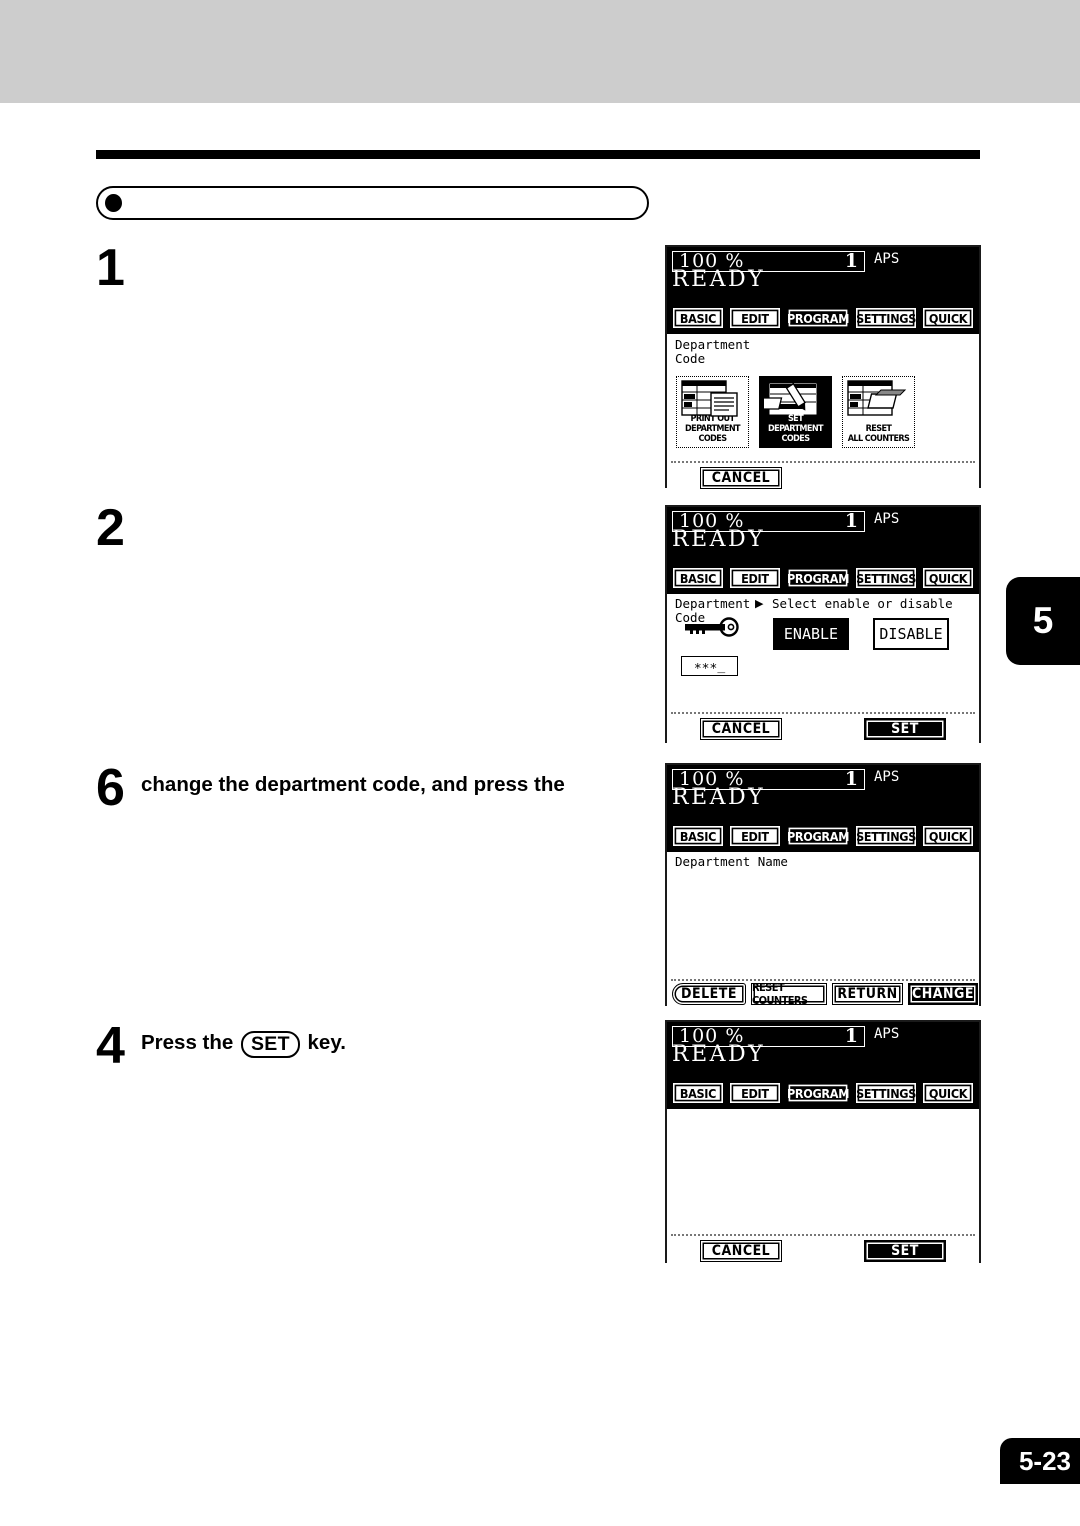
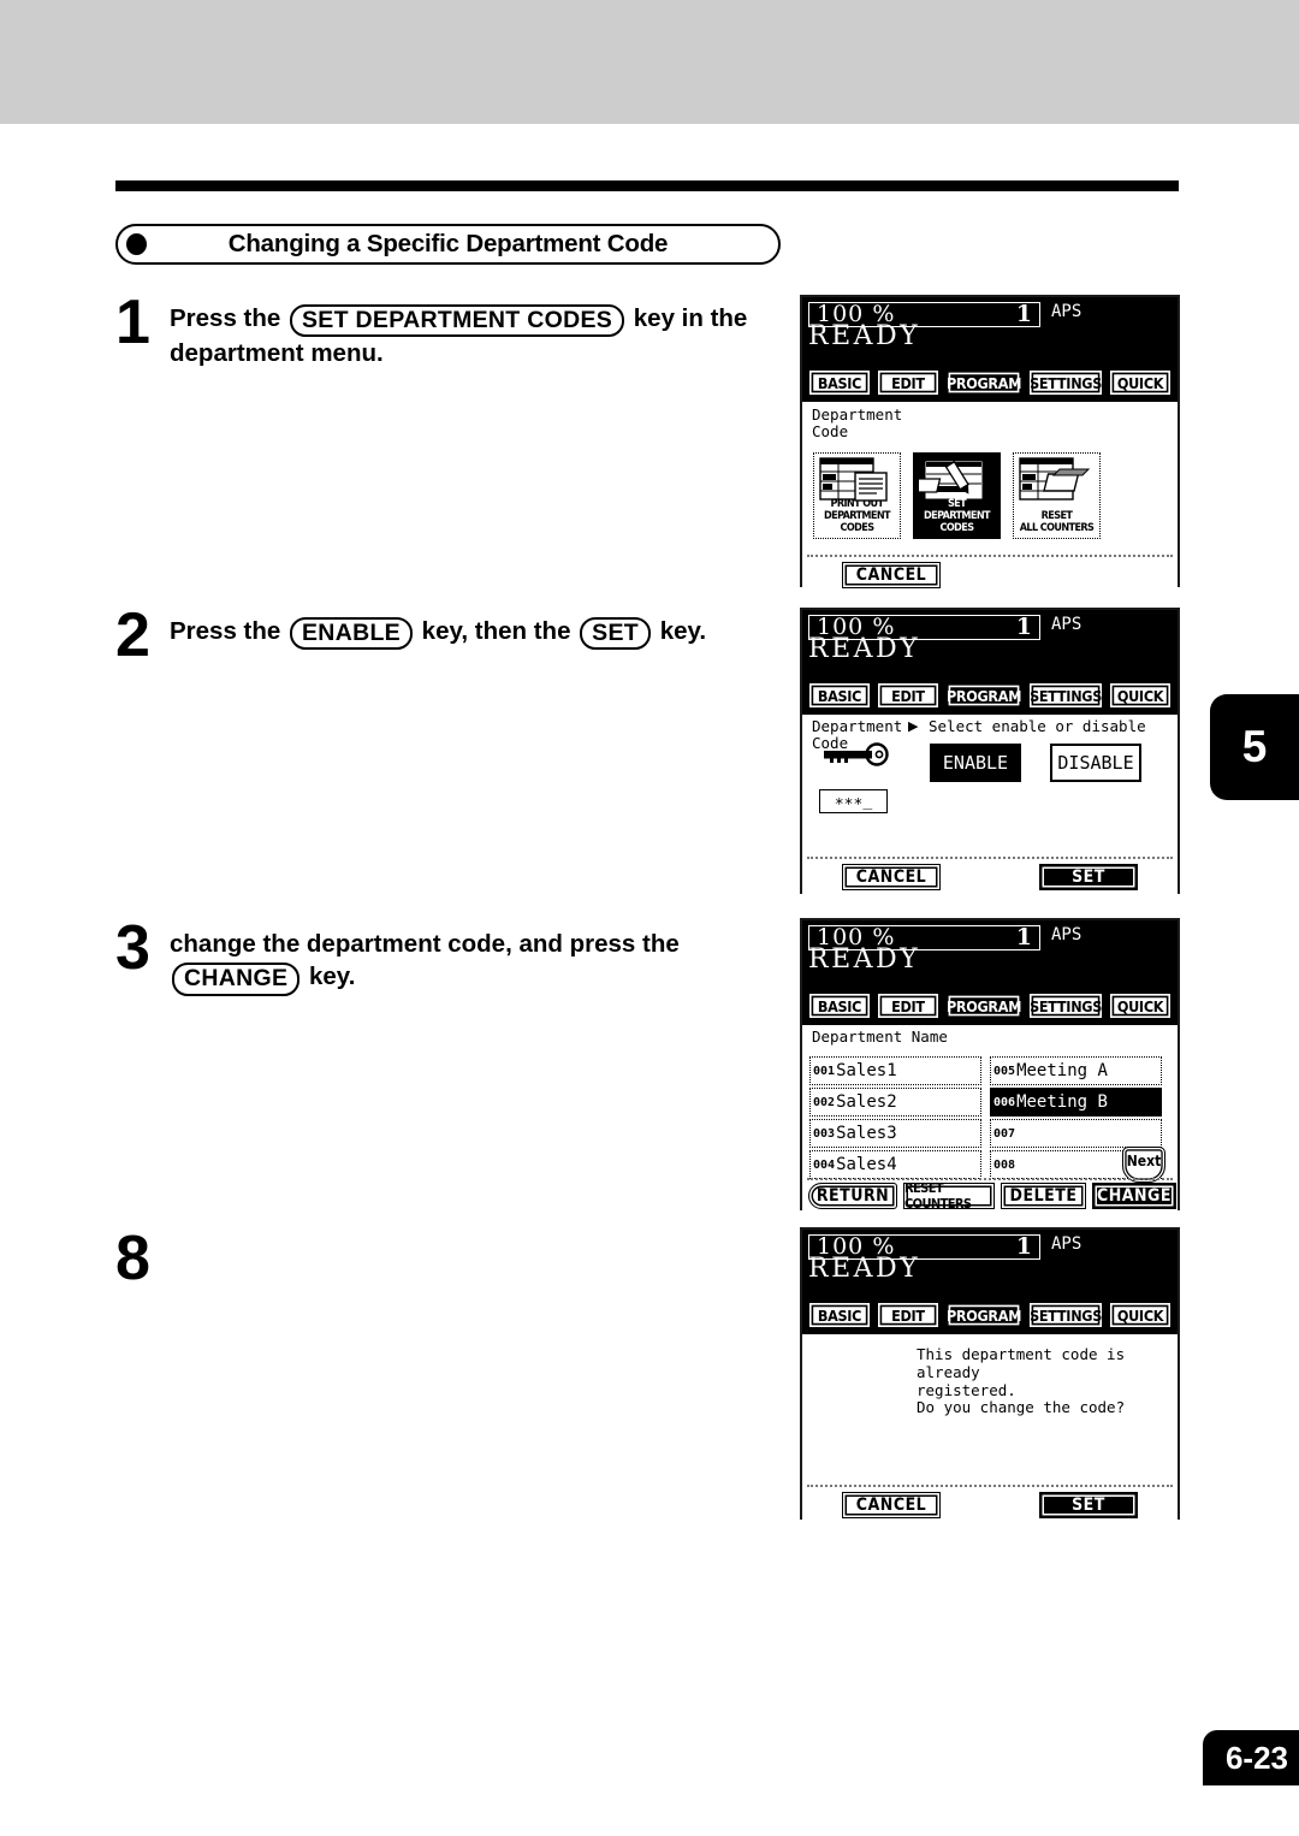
  5
- 5-23
+ 6-23
+ Changing a Specific Department Code
  1
+ Press the SET DEPARTMENT CODES key in the
+ department menu.
  2
+ Press the ENABLE key, then the SET key.
- 6
+ 3
  change the department code, and press the
+ CHANGE key.
- 4
+ 8
- Press the SET key.
  100 %
  1
  APS
  READY
  BASIC
  EDIT
  PROGRAM
  SETTINGS
  QUICK
  Department
  Code
  PRINT OUT
  DEPARTMENT CODES
  SET
  DEPARTMENT CODES
  RESET
  ALL COUNTERS
  CANCEL
  100 %
  1
  APS
  READY
  BASIC
  EDIT
  PROGRAM
  SETTINGS
  QUICK
  Department
  Code
  ▶
  Select enable or disable
  ∗∗∗_
  ENABLE
  DISABLE
  CANCEL
  SET
  100 %
  1
  APS
  READY
  BASIC
  EDIT
  PROGRAM
  SETTINGS
  QUICK
  Department Name
+ 001
+ Sales1
+ 002
+ Sales2
+ 003
+ Sales3
+ 004
+ Sales4
+ 005
+ Meeting A
+ 006
+ Meeting B
+ 007
+ 008
+ Next
- DELETE
+ RETURN
  RESET COUNTERS
- RETURN
+ DELETE
  CHANGE
  100 %
  1
  APS
  READY
  BASIC
  EDIT
  PROGRAM
  SETTINGS
  QUICK
+ This department code is already
+ registered.
+ Do you change the code?
  CANCEL
  SET
